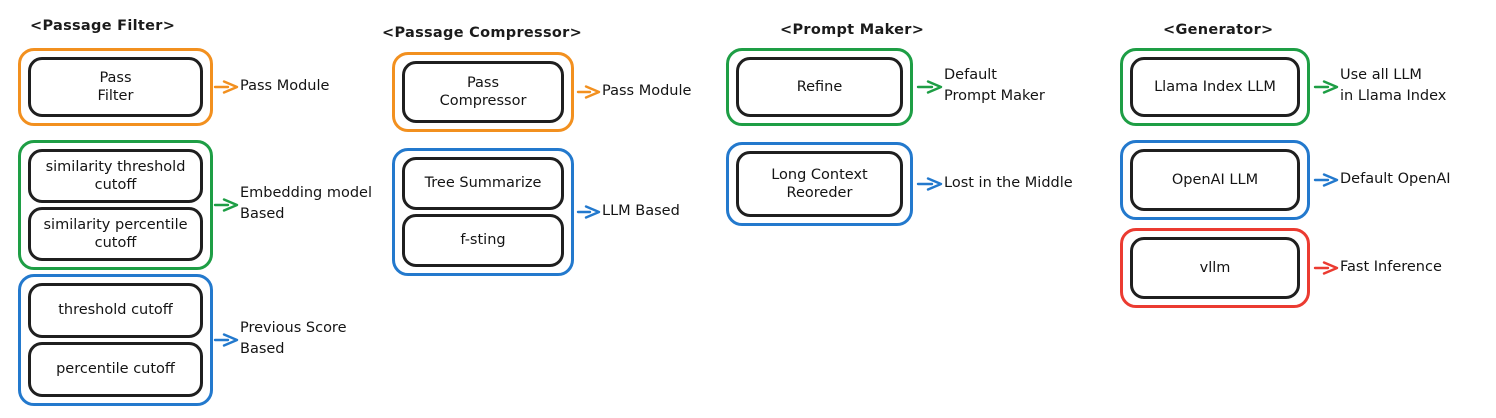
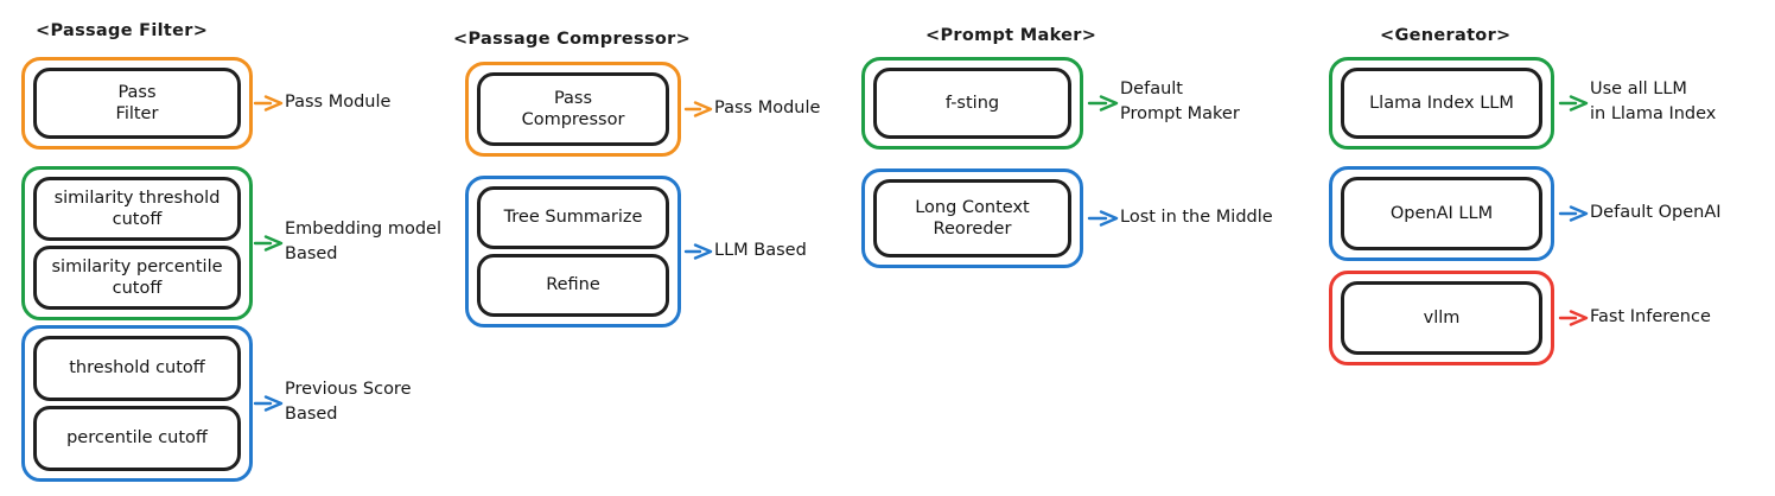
  <Passage Filter>
  Pass
  Filter
  Pass Module
  similarity threshold
  cutoff
  similarity percentile
  cutoff
  Embedding model
  Based
  threshold cutoff
  percentile cutoff
  Previous Score
  Based
  <Passage Compressor>
  Pass
  Compressor
  Pass Module
  Tree Summarize
- f-sting
+ Refine
  LLM Based
  <Prompt Maker>
- Refine
+ f-sting
  Default
  Prompt Maker
  Long Context
  Reoreder
  Lost in the Middle
  <Generator>
  Llama Index LLM
  Use all LLM
  in Llama Index
  OpenAI LLM
  Default OpenAI
  vllm
  Fast Inference
